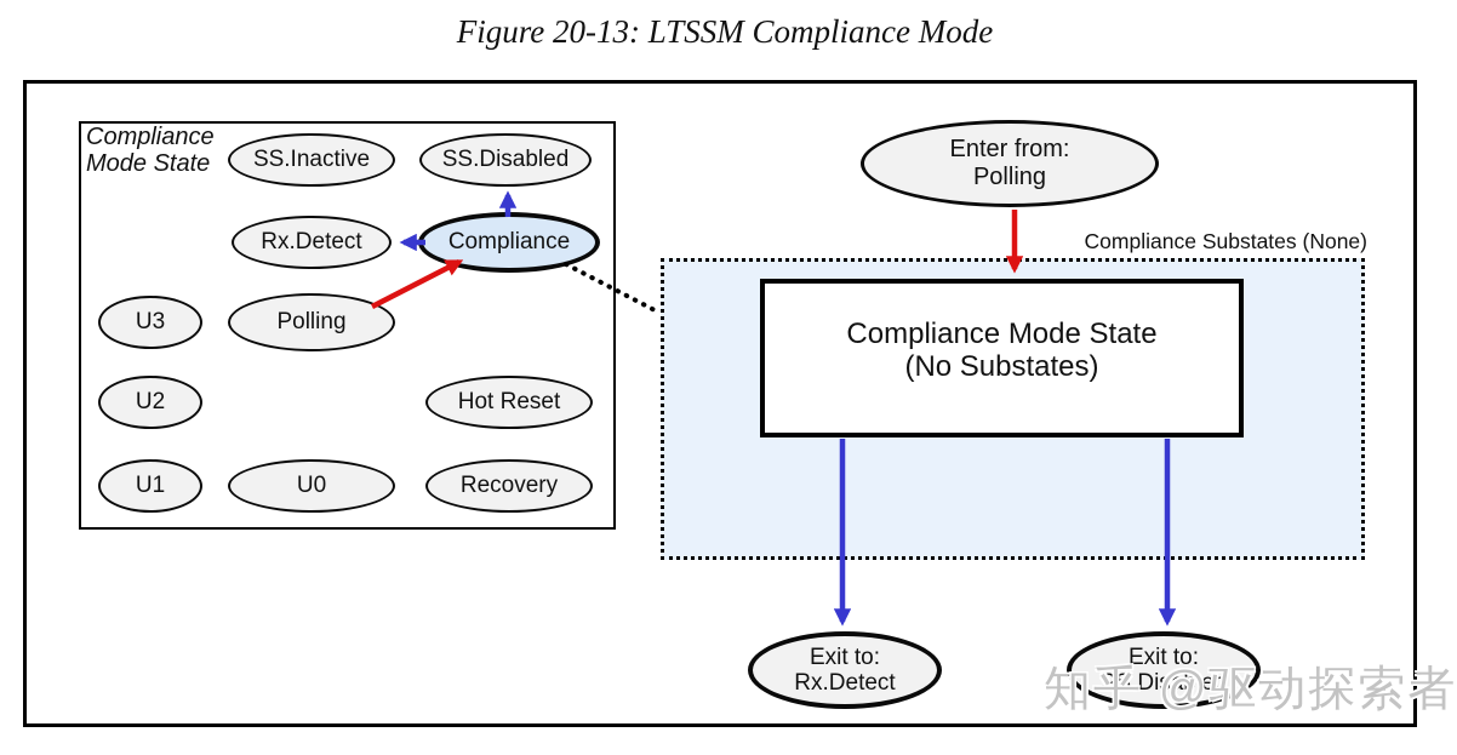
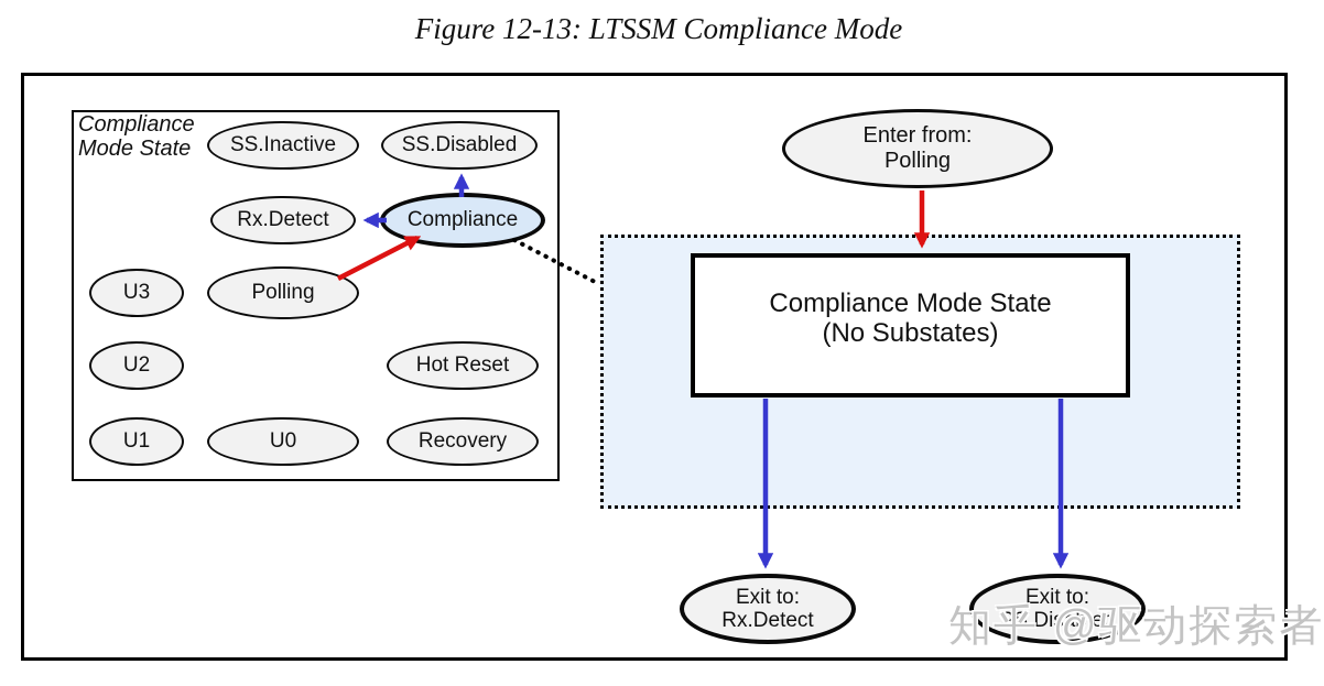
- Figure 20-13: LTSSM Compliance Mode
+ Figure 12-13: LTSSM Compliance Mode
  Compliance
  Mode State
  SS.Inactive
  SS.Disabled
  Rx.Detect
  Compliance
  U3
  Polling
  U2
  Hot Reset
  U1
  U0
  Recovery
- Compliance Substates (None)
  Enter from:
  Polling
  Compliance Mode State
  (No Substates)
  Exit to:
  Rx.Detect
  Exit to:
  SS.Disabled
  知乎 @驱动探索者
